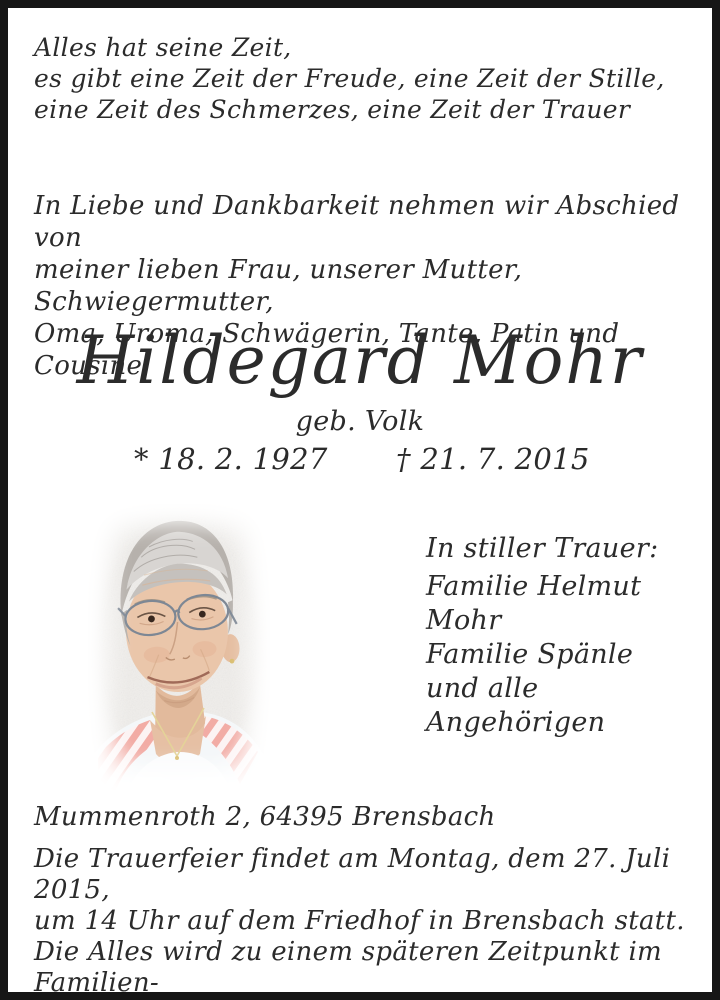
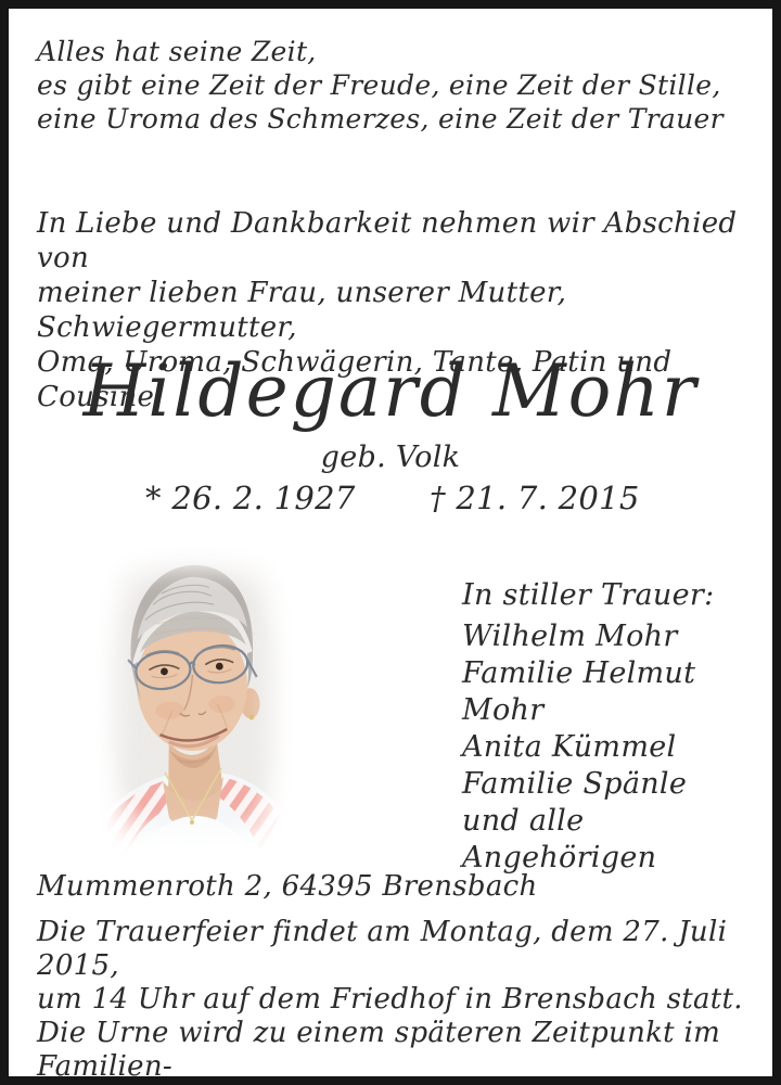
  Alles hat seine Zeit,
  es gibt eine Zeit der Freude, eine Zeit der Stille,
- eine Zeit des Schmerzes, eine Zeit der Trauer
+ eine Uroma des Schmerzes, eine Zeit der Trauer
  In Liebe und Dankbarkeit nehmen wir Abschied von
  meiner lieben Frau, unserer Mutter, Schwiegermutter,
  Oma, Uroma, Schwägerin, Tante, Patin und Cousine
  Hildegard Mohr
  geb. Volk
- * 18. 2. 1927
+ * 26. 2. 1927
  † 21. 7. 2015
  In stiller Trauer:
+ Wilhelm Mohr
  Familie Helmut Mohr
+ Anita Kümmel
  Familie Spänle
  und alle Angehörigen
  Mummenroth 2, 64395 Brensbach
  Die Trauerfeier findet am Montag, dem 27. Juli 2015,
  um 14 Uhr auf dem Friedhof in Brensbach statt.
- Die Alles wird zu einem späteren Zeitpunkt im Familien-
+ Die Urne wird zu einem späteren Zeitpunkt im Familien-
